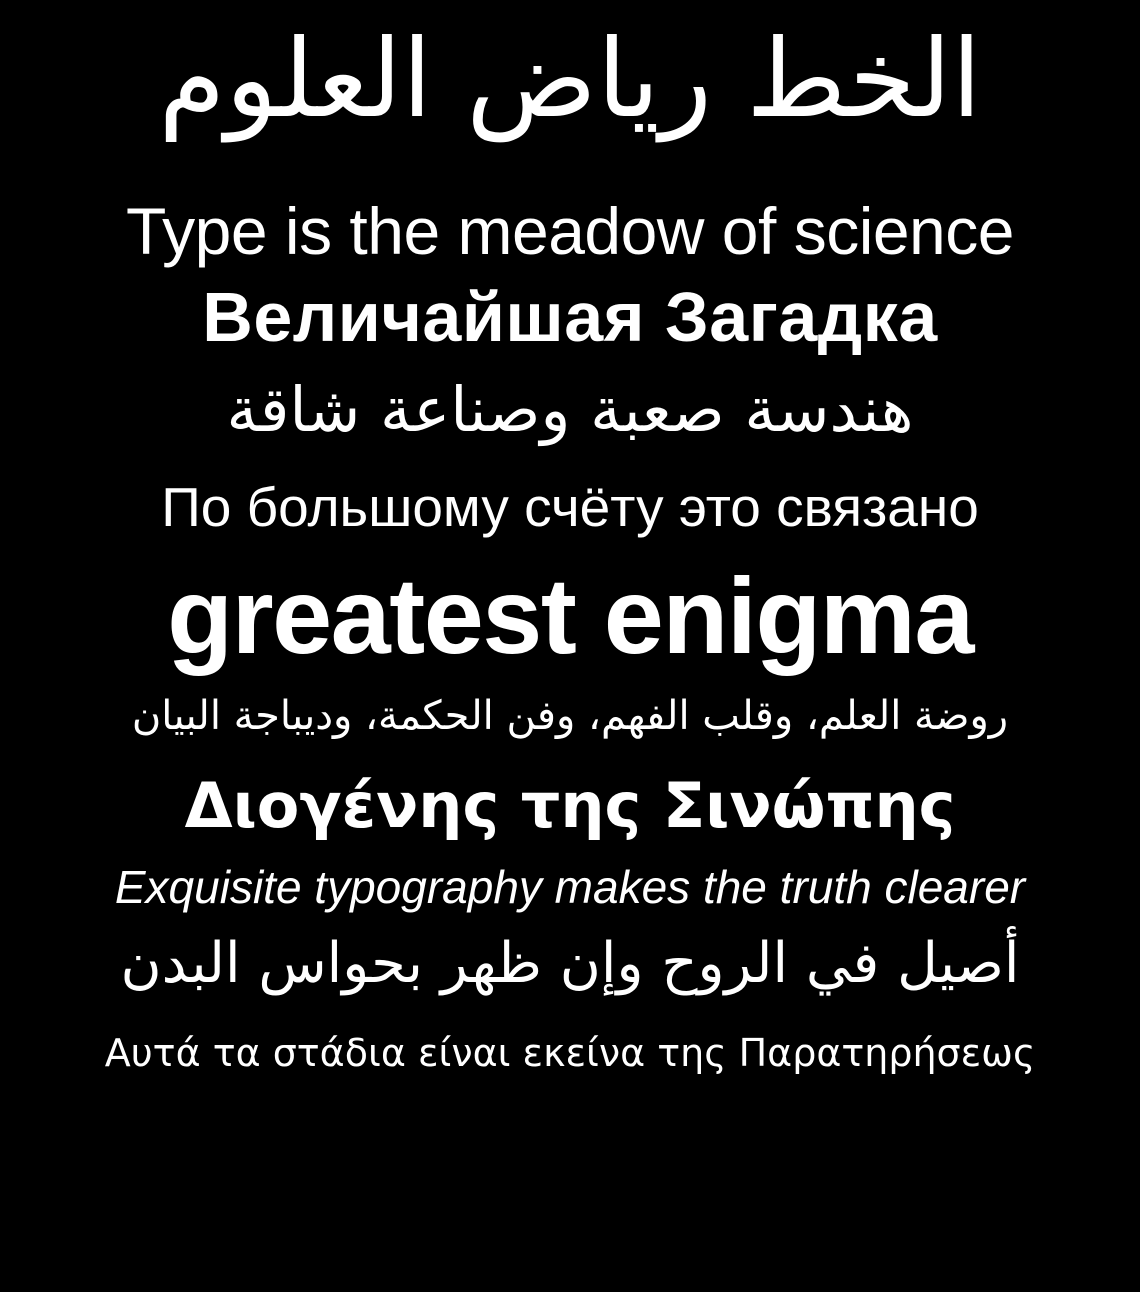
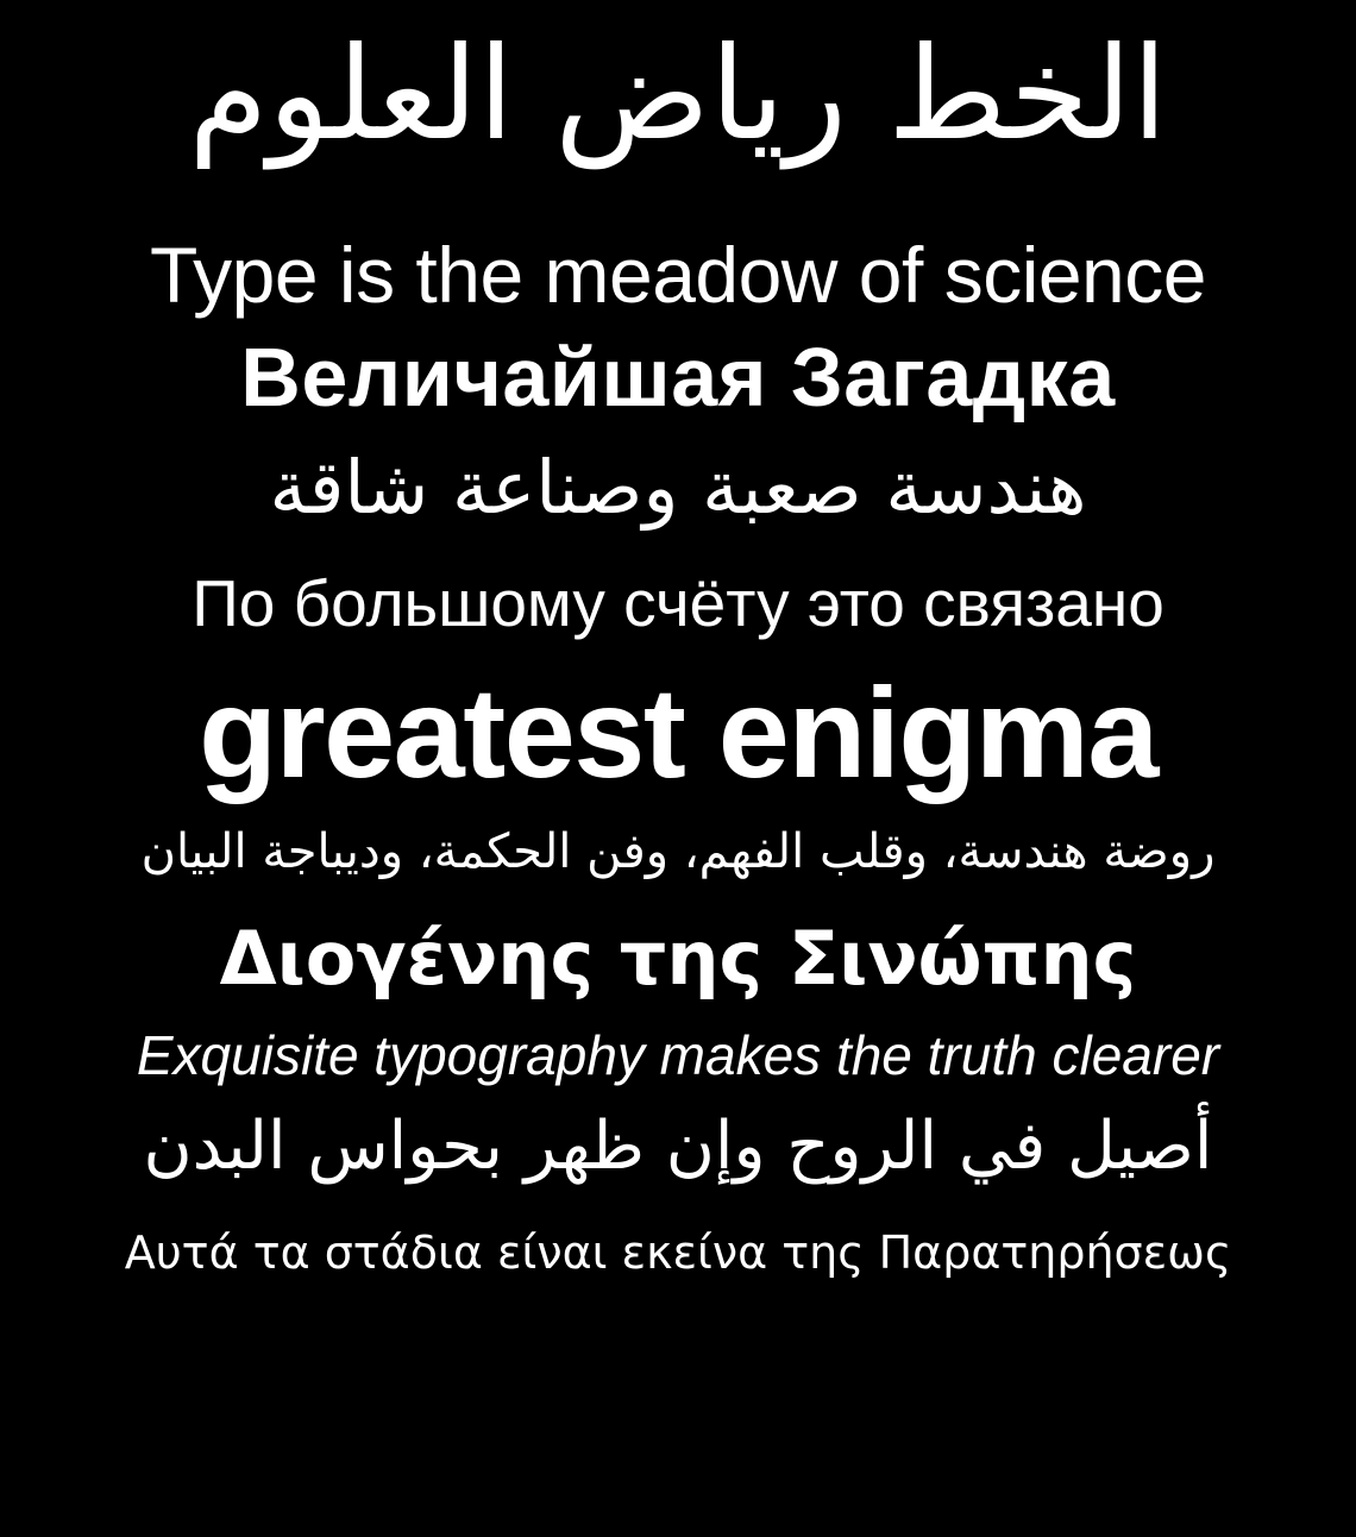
  الخط رياض العلوم
  Type is the meadow of science
  Величайшая Загадка
  هندسة صعبة وصناعة شاقة
  По большому счёту это связано
  greatest enigma
- روضة العلم، وقلب الفهم، وفن الحكمة، وديباجة البيان
+ روضة هندسة، وقلب الفهم، وفن الحكمة، وديباجة البيان
  Διογένης της Σινώπης
  Exquisite typography makes the truth clearer
  أصيل في الروح وإن ظهر بحواس البدن
  Αυτά τα στάδια είναι εκείνα της Παρατηρήσεως
